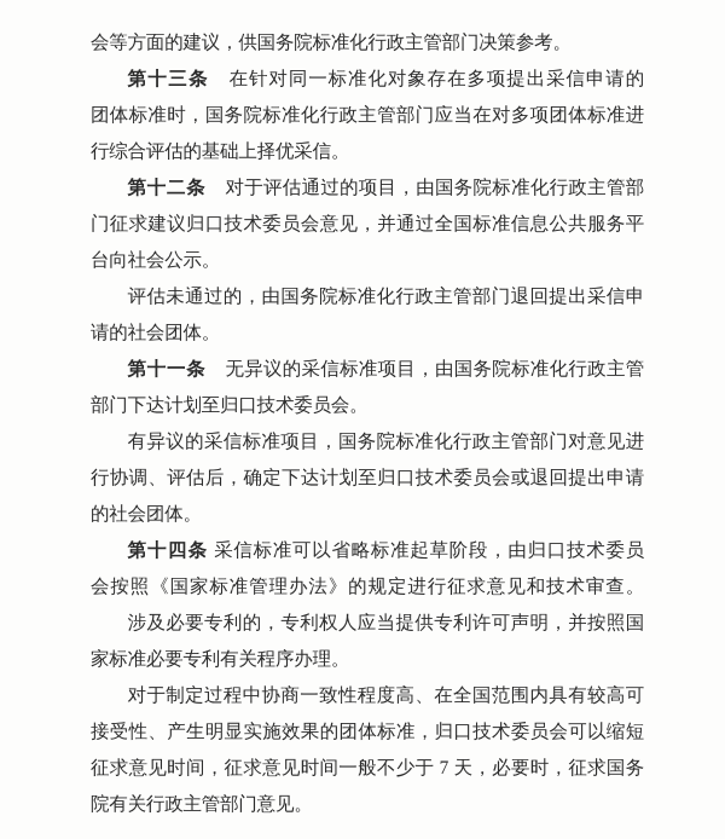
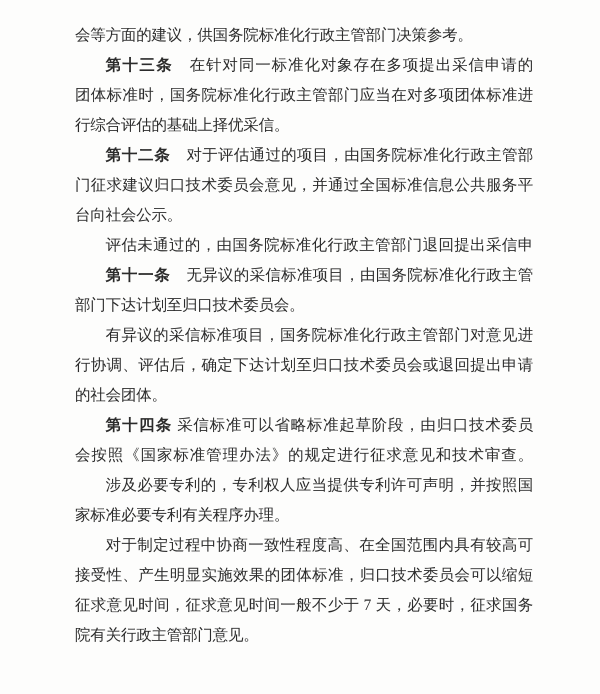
  会等方面的建议，供国务院标准化行政主管部门决策参考。
  第十三条 在针对同一标准化对象存在多项提出采信申请的
  团体标准时，国务院标准化行政主管部门应当在对多项团体标准进
  行综合评估的基础上择优采信。
  第十二条 对于评估通过的项目，由国务院标准化行政主管部
  门征求建议归口技术委员会意见，并通过全国标准信息公共服务平
  台向社会公示。
  评估未通过的，由国务院标准化行政主管部门退回提出采信申
- 请的社会团体。
  第十一条 无异议的采信标准项目，由国务院标准化行政主管
  部门下达计划至归口技术委员会。
  有异议的采信标准项目，国务院标准化行政主管部门对意见进
  行协调、评估后，确定下达计划至归口技术委员会或退回提出申请
  的社会团体。
  第十四条 采信标准可以省略标准起草阶段，由归口技术委员
  会按照《国家标准管理办法》的规定进行征求意见和技术审查。
  涉及必要专利的，专利权人应当提供专利许可声明，并按照国
  家标准必要专利有关程序办理。
  对于制定过程中协商一致性程度高、在全国范围内具有较高可
  接受性、产生明显实施效果的团体标准，归口技术委员会可以缩短
  征求意见时间，征求意见时间一般不少于 7 天，必要时，征求国务
  院有关行政主管部门意见。
